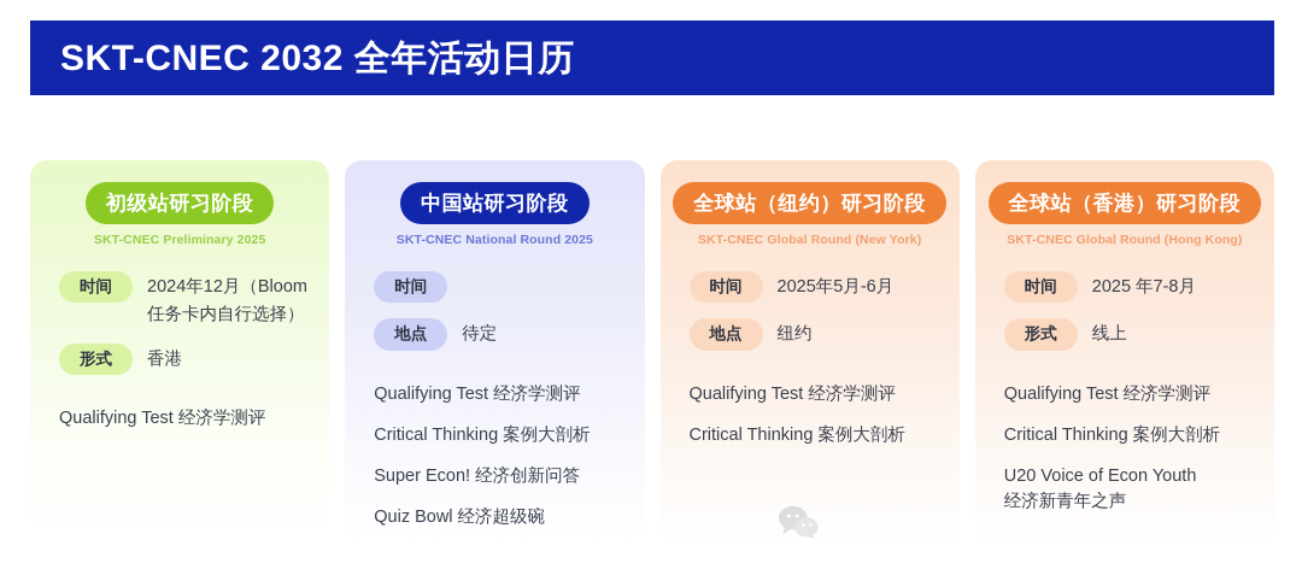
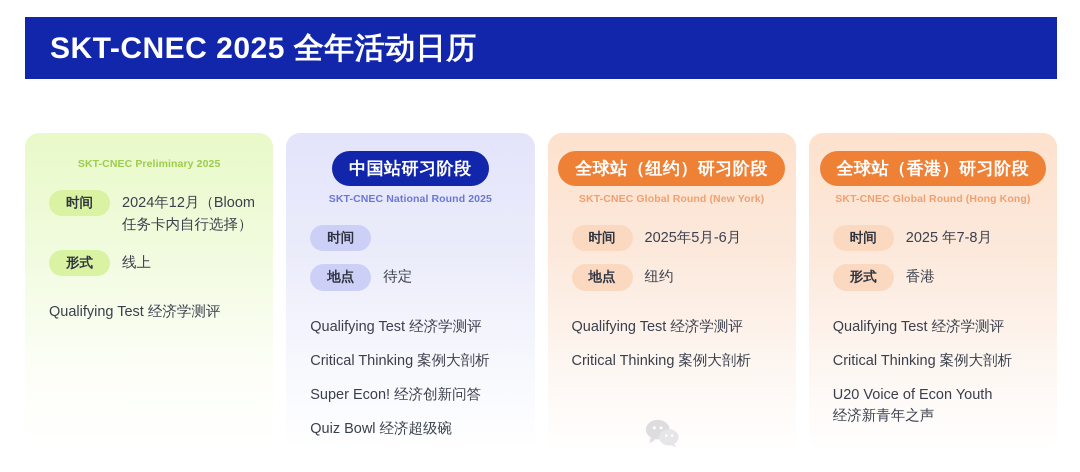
- SKT-CNEC 2032 全年活动日历
+ SKT-CNEC 2025 全年活动日历
- 初级站研习阶段
  SKT-CNEC Preliminary 2025
  时间
  2024年12月（Bloom
  任务卡内自行选择）
  形式
- 香港
+ 线上
  Qualifying Test 经济学测评
  中国站研习阶段
  SKT-CNEC National Round 2025
  时间
  地点
  待定
  Qualifying Test 经济学测评
  Critical Thinking 案例大剖析
  Super Econ! 经济创新问答
  Quiz Bowl 经济超级碗
  全球站（纽约）研习阶段
  SKT-CNEC Global Round (New York)
  时间
  2025年5月-6月
  地点
  纽约
  Qualifying Test 经济学测评
  Critical Thinking 案例大剖析
  全球站（香港）研习阶段
  SKT-CNEC Global Round (Hong Kong)
  时间
  2025 年7-8月
  形式
- 线上
+ 香港
  Qualifying Test 经济学测评
  Critical Thinking 案例大剖析
  U20 Voice of Econ Youth
  经济新青年之声
